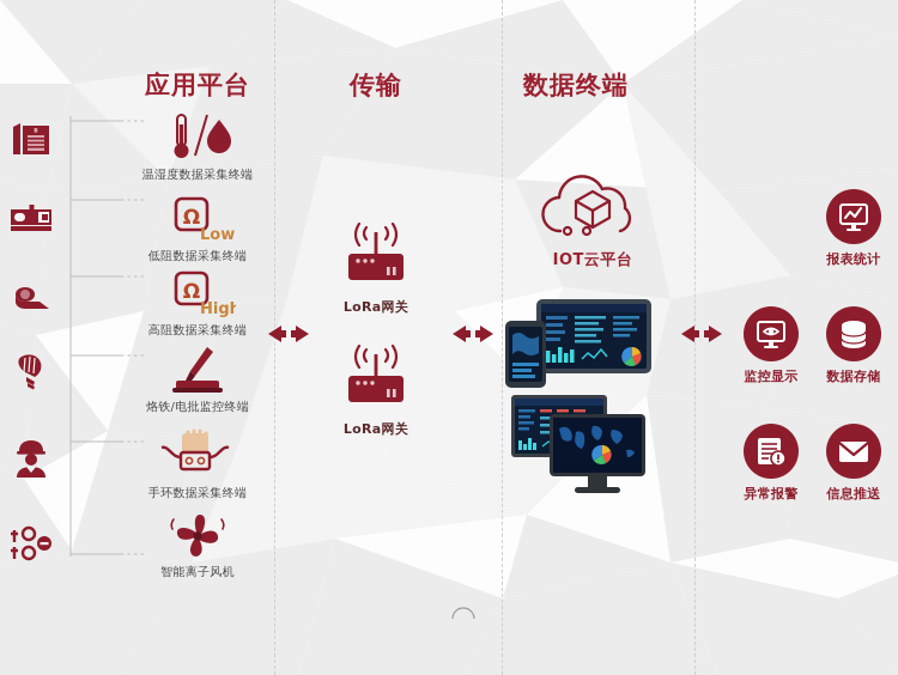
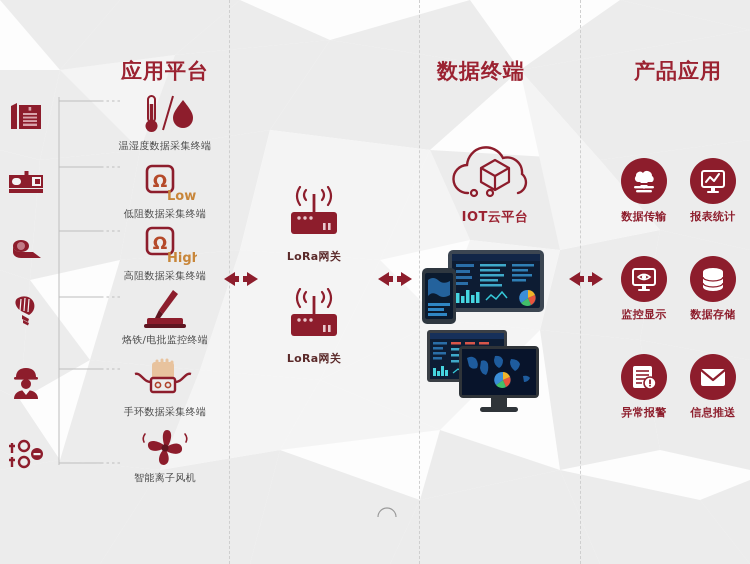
  应用平台
- 传输
  数据终端
+ 产品应用
  温湿度数据采集终端
  Ω
  Low
  低阻数据采集终端
  Ω
  High
  高阻数据采集终端
  烙铁/电批监控终端
  手环数据采集终端
  智能离子风机
  LoRa网关
  LoRa网关
  IOT云平台
+ 数据传输
  报表统计
  监控显示
  数据存储
  异常报警
  信息推送
